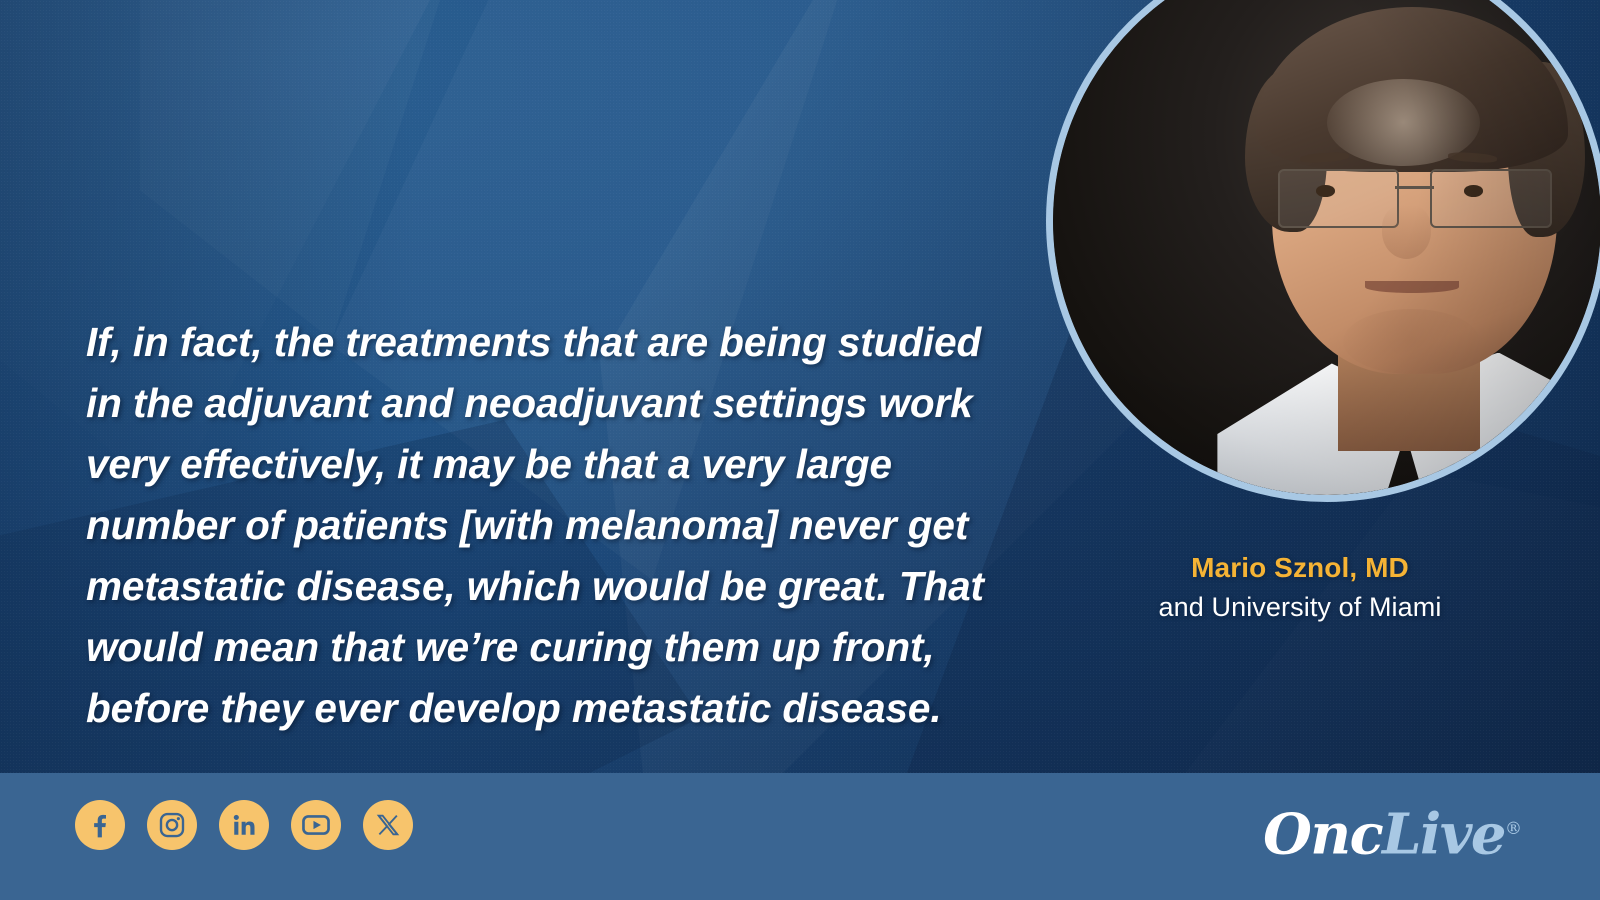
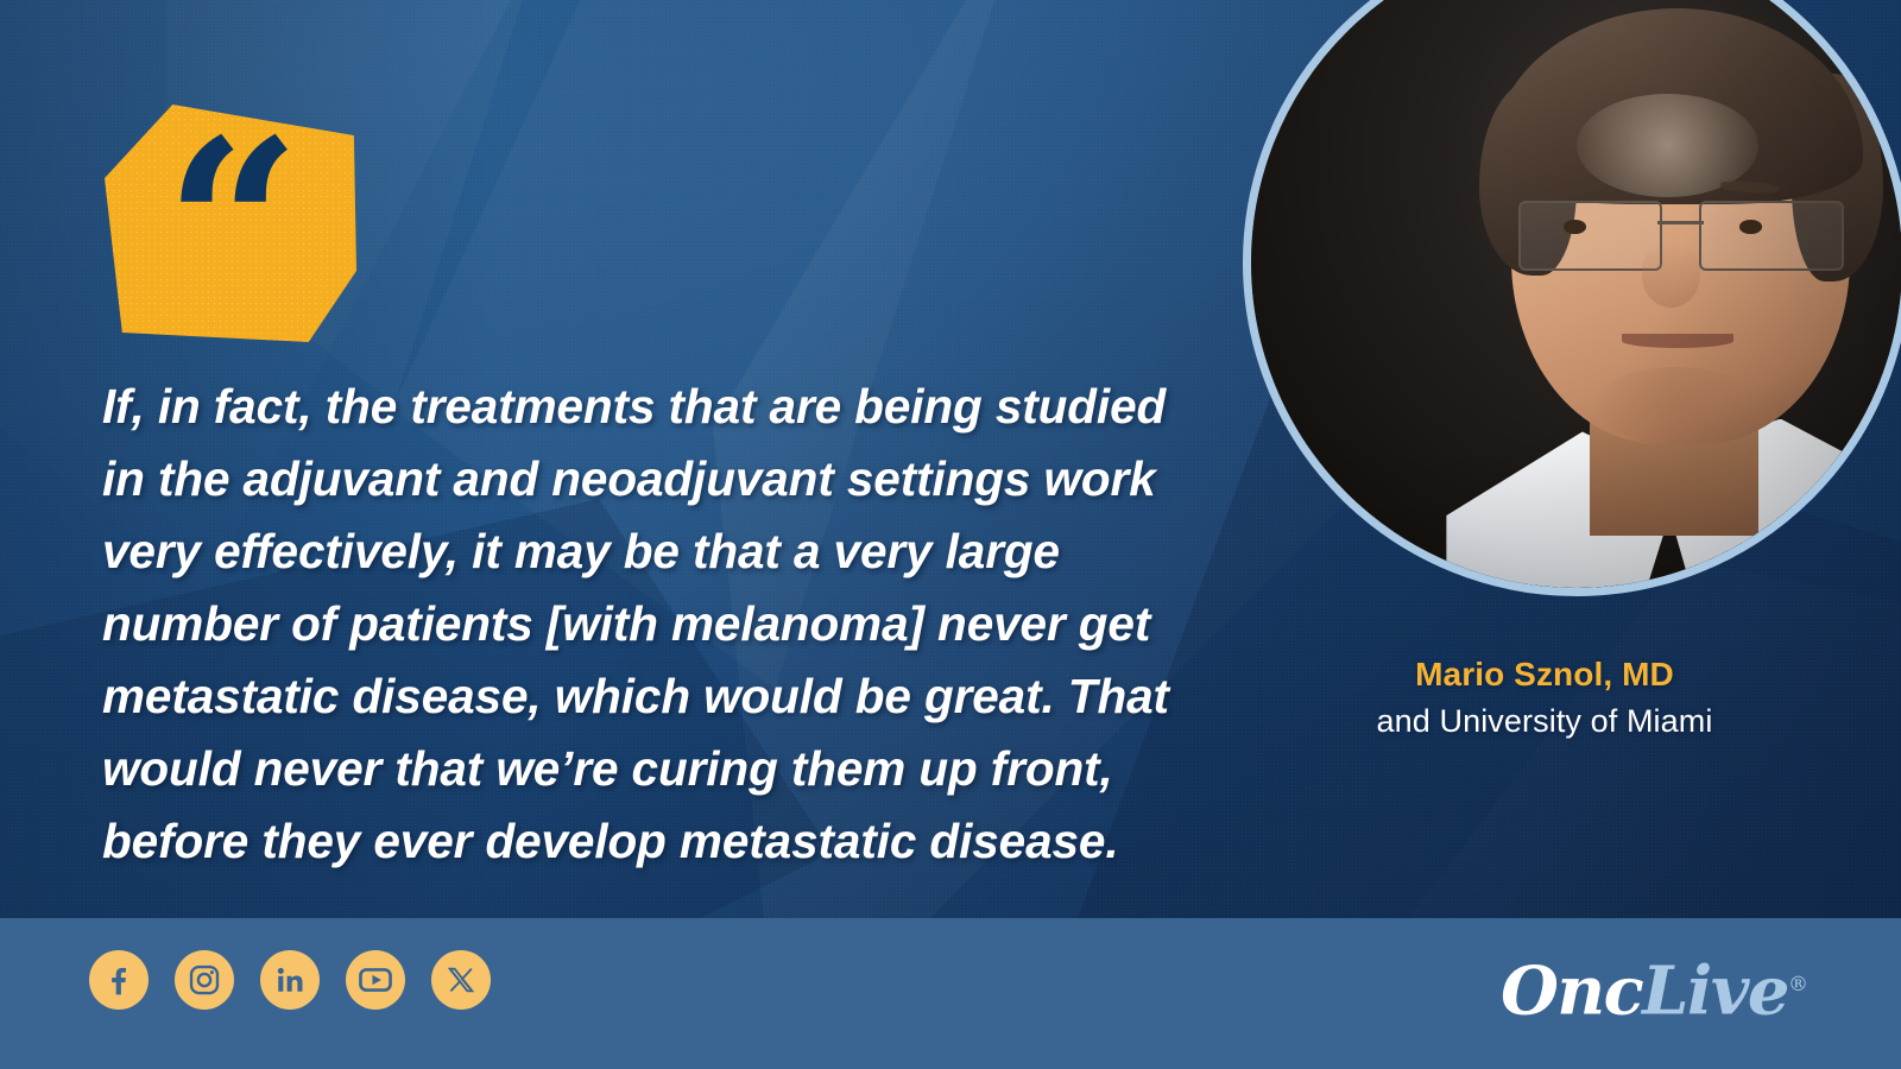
+ “
- If, in fact, the treatments that are being studied in the adjuvant and neoadjuvant settings work very effectively, it may be that a very large number of patients [with melanoma] never get metastatic disease, which would be great. That would mean that we’re curing them up front, before they ever develop metastatic disease.
+ If, in fact, the treatments that are being studied in the adjuvant and neoadjuvant settings work very effectively, it may be that a very large number of patients [with melanoma] never get metastatic disease, which would be great. That would never that we’re curing them up front, before they ever develop metastatic disease.
  Mario Sznol, MD
  and University of Miami
  OncLive®
